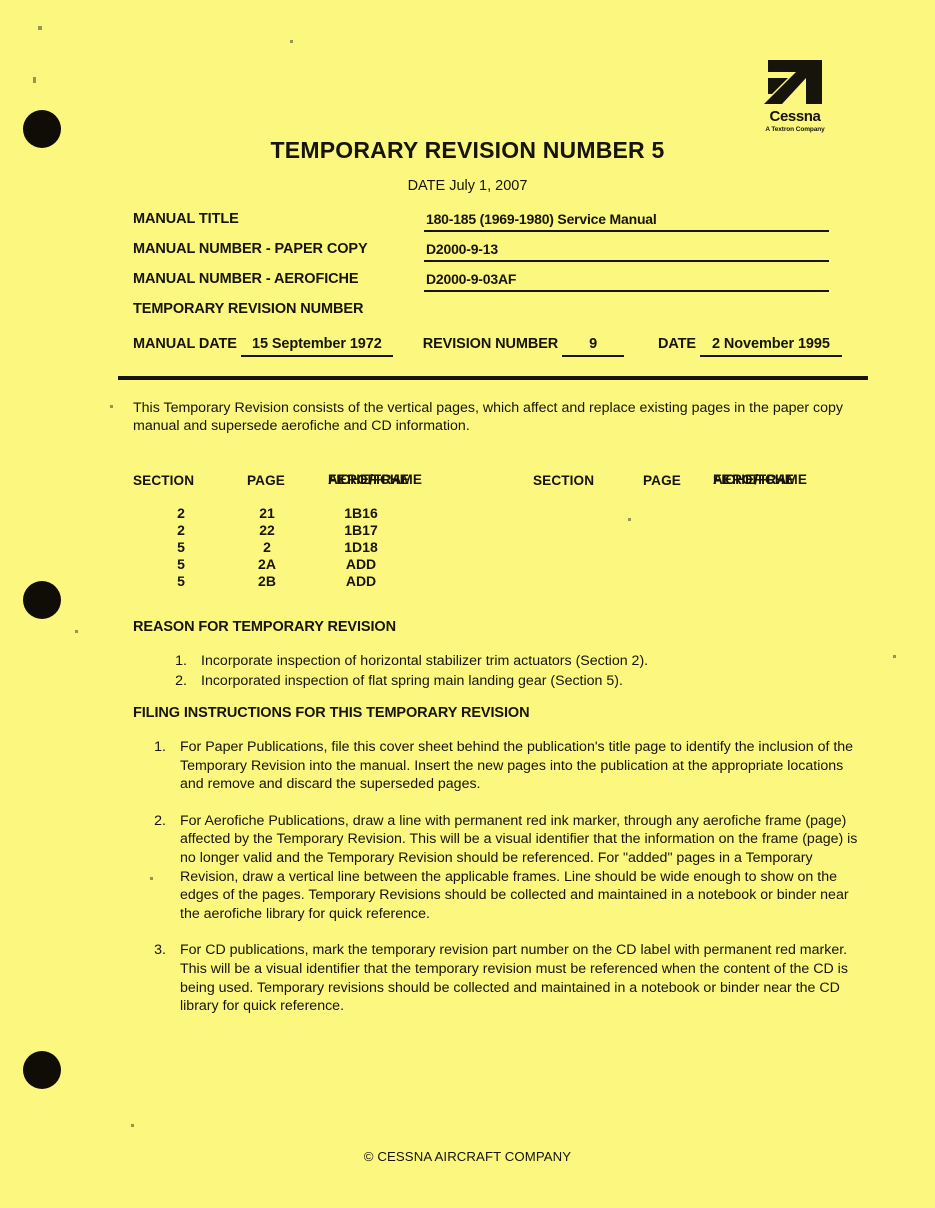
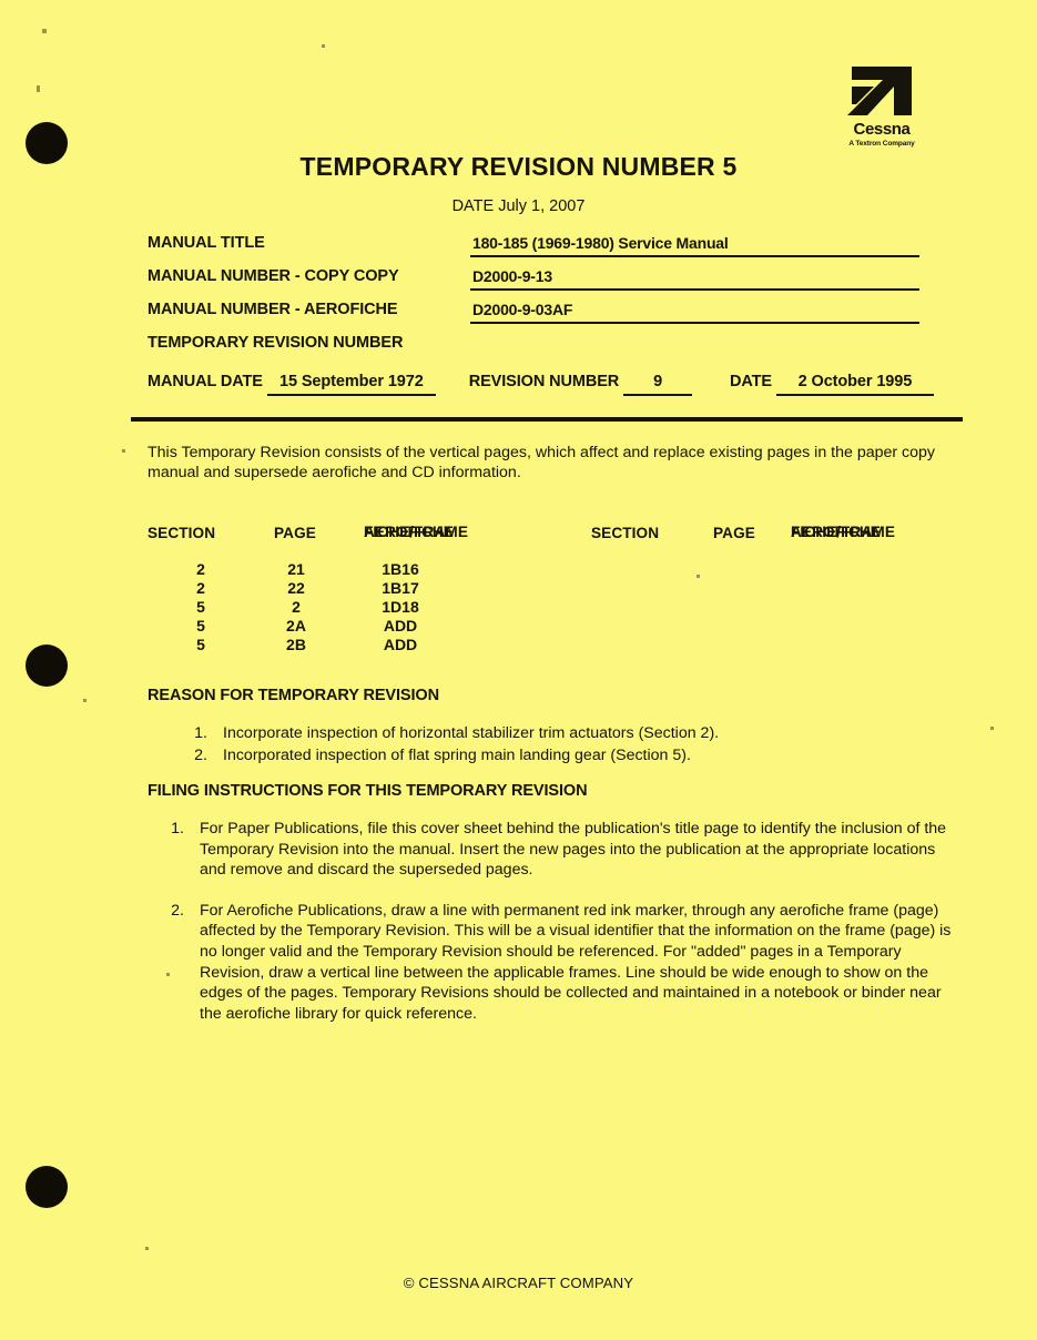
  Cessna
  TEMPORARY REVISION NUMBER 5
  DATE July 1, 2007
  MANUAL TITLE
  180-185 (1969-1980) Service Manual
- MANUAL NUMBER - PAPER COPY
+ MANUAL NUMBER - COPY COPY
  D2000-9-13
  MANUAL NUMBER - AEROFICHE
  D2000-9-03AF
  TEMPORARY REVISION NUMBER
- MANUAL DATE 15 September 1972 REVISION NUMBER 9 DATE 2 November 1995
+ MANUAL DATE 15 September 1972 REVISION NUMBER 9 DATE 2 October 1995
  This Temporary Revision consists of the vertical pages, which affect and replace existing pages in the paper copy manual and supersede aerofiche and CD information.
  SECTION
  PAGE
  AEROFICHE
  FICHE/FRAME
  SECTION
  PAGE
  AEROFICHE
  FICHE/FRAME
  2
  21
  1B16
  2
  22
  1B17
  5
  2
  1D18
  5
  2A
  ADD
  5
  2B
  ADD
  REASON FOR TEMPORARY REVISION
  1.
  Incorporate inspection of horizontal stabilizer trim actuators (Section 2).
  2.
  Incorporated inspection of flat spring main landing gear (Section 5).
  FILING INSTRUCTIONS FOR THIS TEMPORARY REVISION
  1.
  For Paper Publications, file this cover sheet behind the publication's title page to identify the inclusion of the Temporary Revision into the manual. Insert the new pages into the publication at the appropriate locations and remove and discard the superseded pages.
  2.
  For Aerofiche Publications, draw a line with permanent red ink marker, through any aerofiche frame (page) affected by the Temporary Revision. This will be a visual identifier that the information on the frame (page) is no longer valid and the Temporary Revision should be referenced. For "added" pages in a Temporary Revision, draw a vertical line between the applicable frames. Line should be wide enough to show on the edges of the pages. Temporary Revisions should be collected and maintained in a notebook or binder near the aerofiche library for quick reference.
- 3.
- For CD publications, mark the temporary revision part number on the CD label with permanent red marker. This will be a visual identifier that the temporary revision must be referenced when the content of the CD is being used. Temporary revisions should be collected and maintained in a notebook or binder near the CD library for quick reference.
  © CESSNA AIRCRAFT COMPANY
